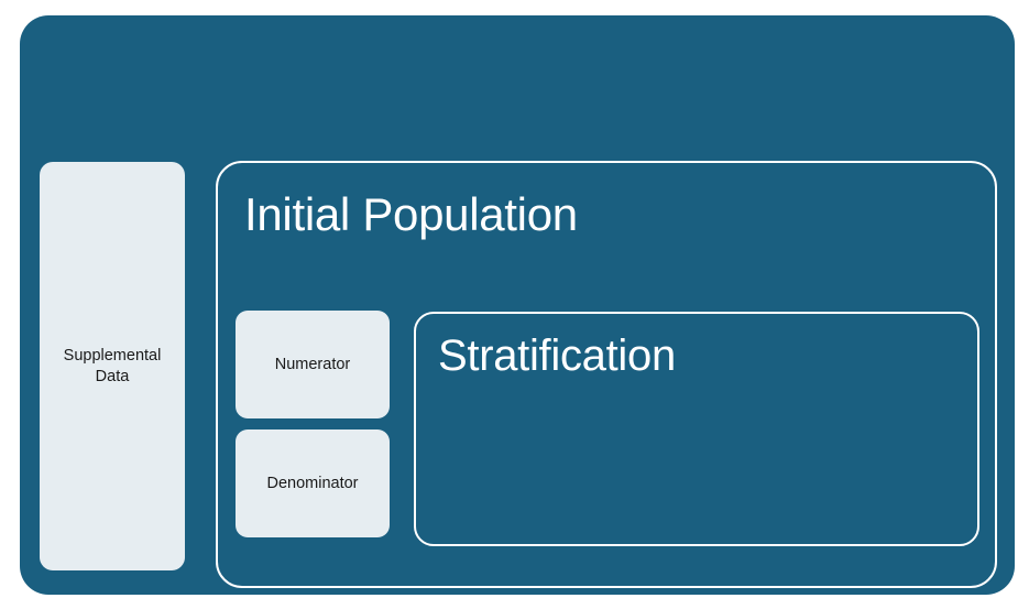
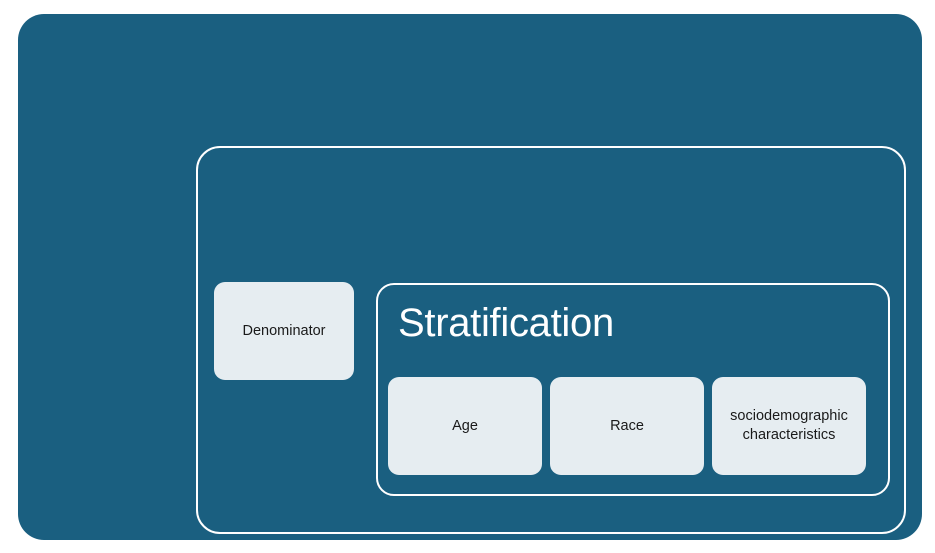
- Supplemental Data
- Initial Population
- Numerator
  Denominator
  Stratification
+ Age
+ Race
+ sociodemographic characteristics
